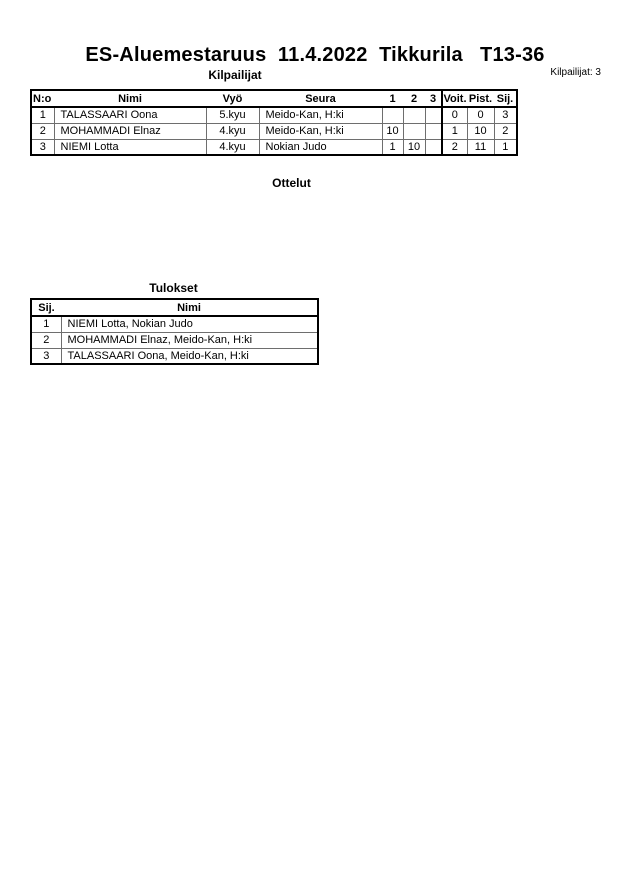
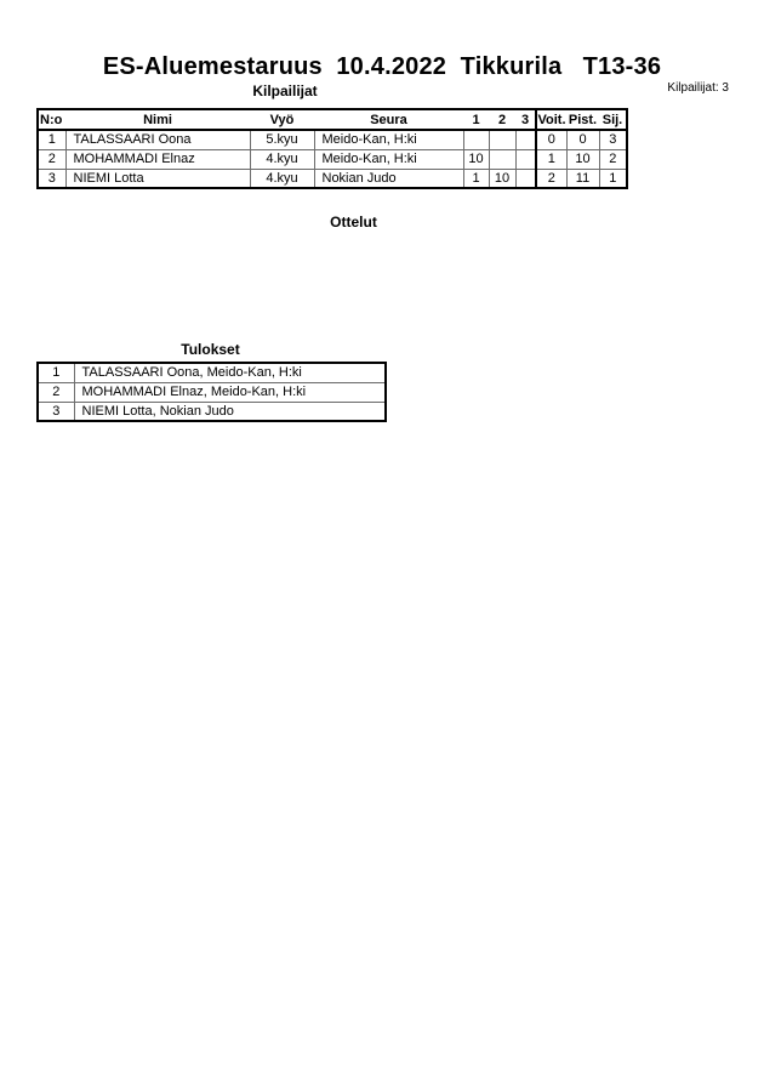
- ES-Aluemestaruus 11.4.2022 Tikkurila T13-36
+ ES-Aluemestaruus 10.4.2022 Tikkurila T13-36
  Kilpailijat
  Kilpailijat: 3
  N:o	Nimi	Vyö	Seura	1	2	3	Voit.	Pist.	Sij.
  1	TALASSAARI Oona	5.kyu	Meido-Kan, H:ki				0	0	3
  2	MOHAMMADI Elnaz	4.kyu	Meido-Kan, H:ki	10			1	10	2
  3	NIEMI Lotta	4.kyu	Nokian Judo	1	10		2	11	1
  Ottelut
  Tulokset
- Sij.	Nimi
- 1	NIEMI Lotta, Nokian Judo
+ 1	TALASSAARI Oona, Meido-Kan, H:ki
  2	MOHAMMADI Elnaz, Meido-Kan, H:ki
- 3	TALASSAARI Oona, Meido-Kan, H:ki
+ 3	NIEMI Lotta, Nokian Judo
